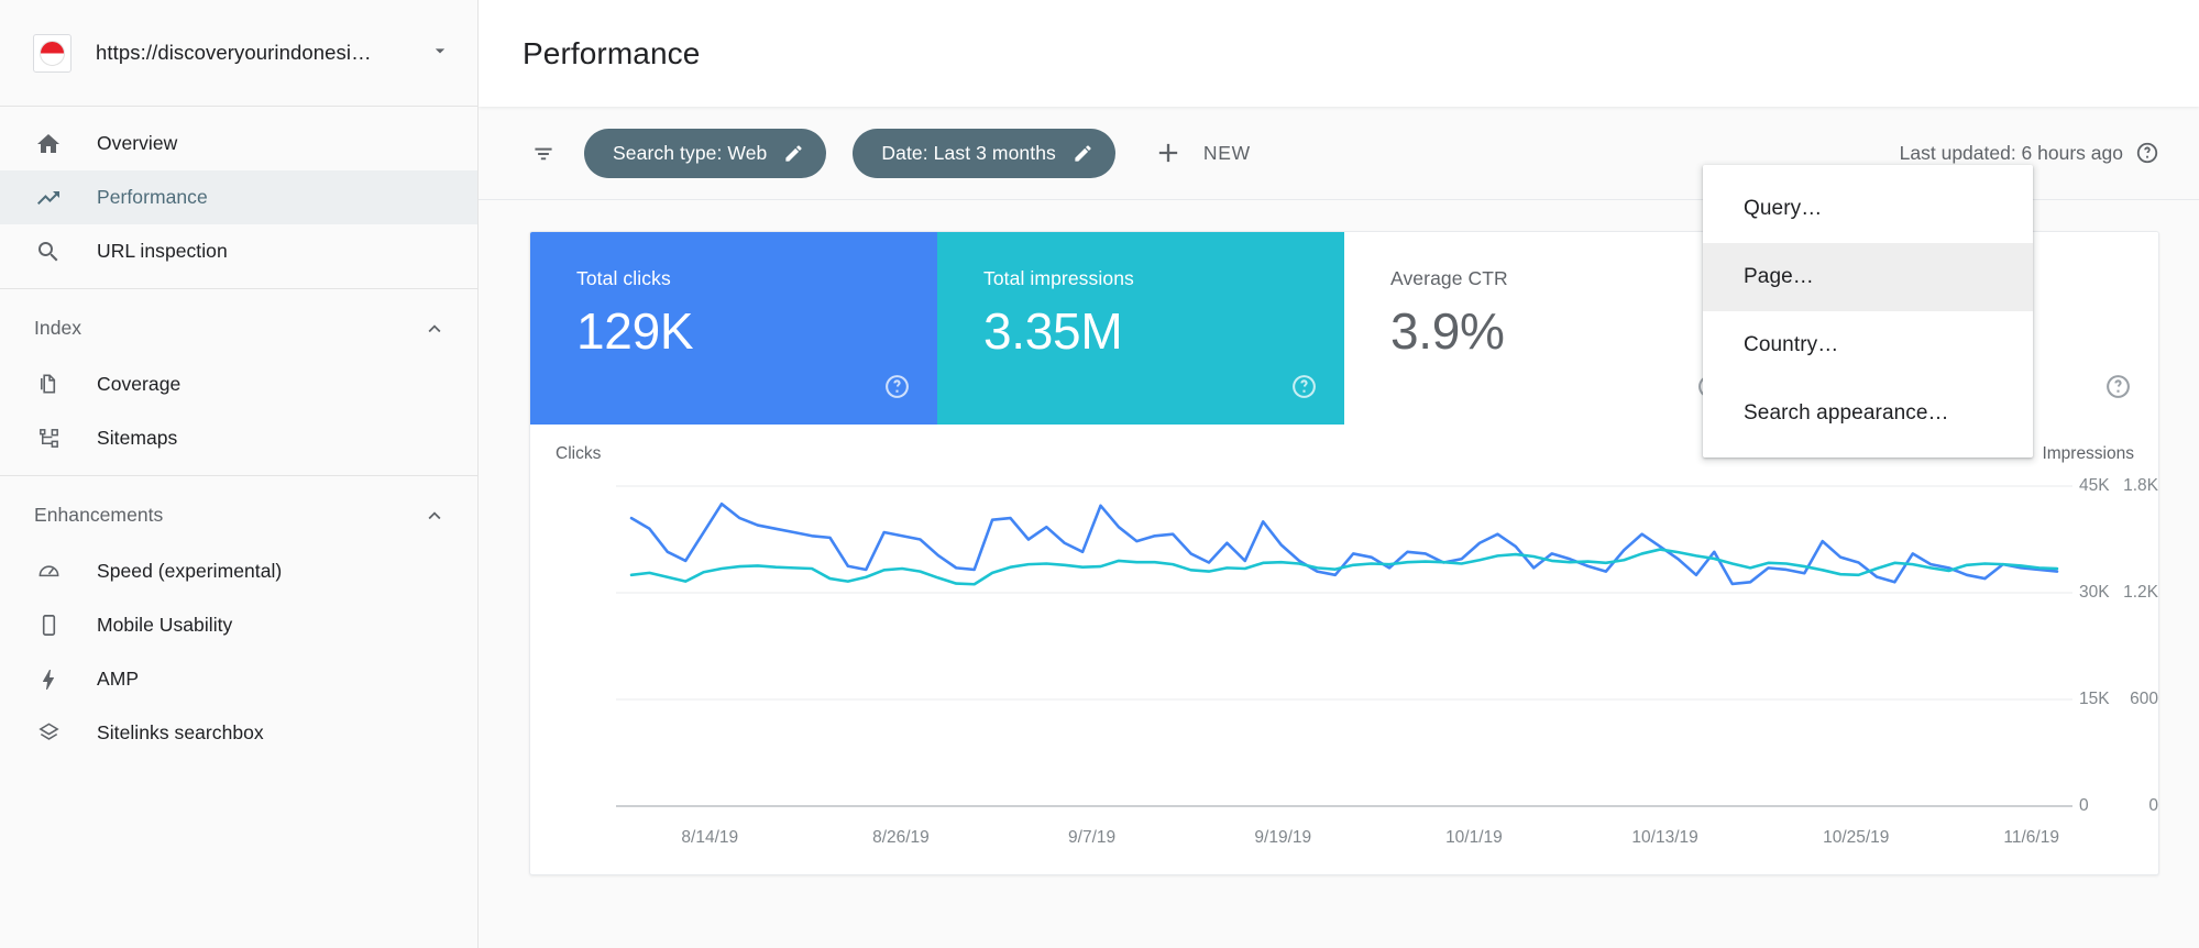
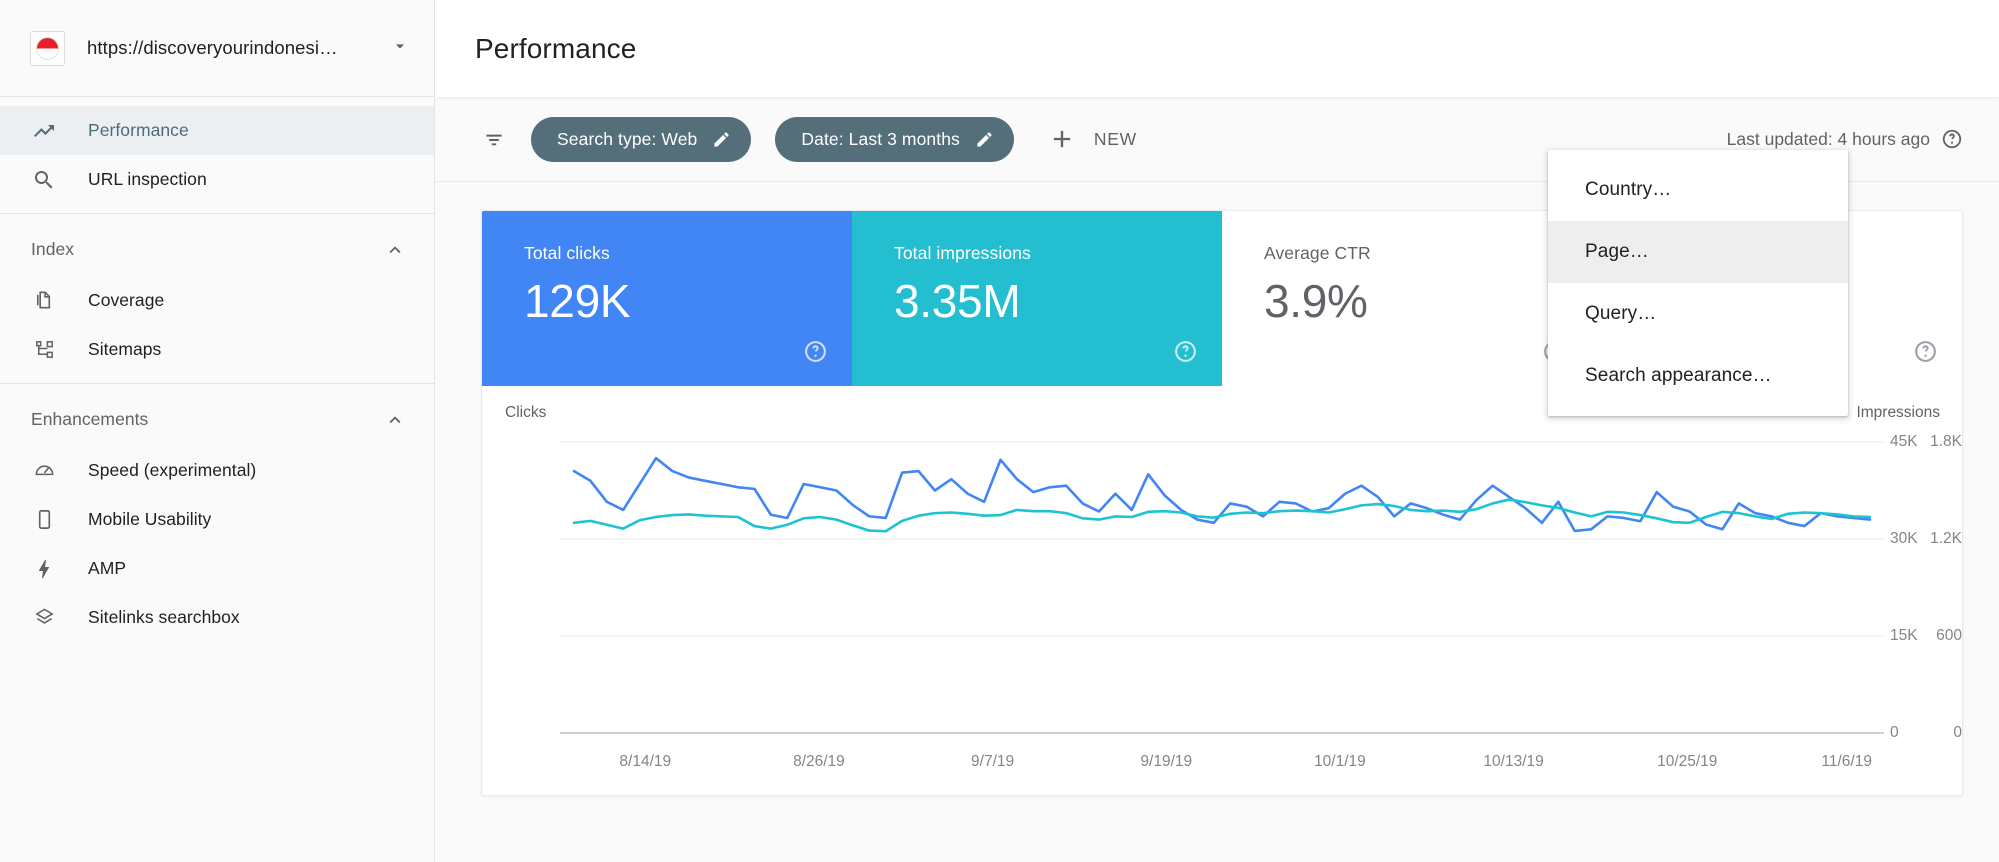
  https://discoveryourindonesi…
- Overview
  Performance
  URL inspection
  Index
  Coverage
  Sitemaps
  Enhancements
  Speed (experimental)
  Mobile Usability
  AMP
  Sitelinks searchbox
  Performance
  Search type: Web
  Date: Last 3 months
  NEW
- Last updated: 6 hours ago
+ Last updated: 4 hours ago
  Total clicks
  129K
  Total impressions
  3.35M
  Average CTR
  3.9%
  Clicks
  Impressions
  0
  600
  1.2K
  1.8K
  0
  15K
  30K
  45K
  8/14/19
  8/26/19
  9/7/19
  9/19/19
  10/1/19
  10/13/19
  10/25/19
  11/6/19
- Query…
+ Country…
  Page…
- Country…
+ Query…
  Search appearance…
